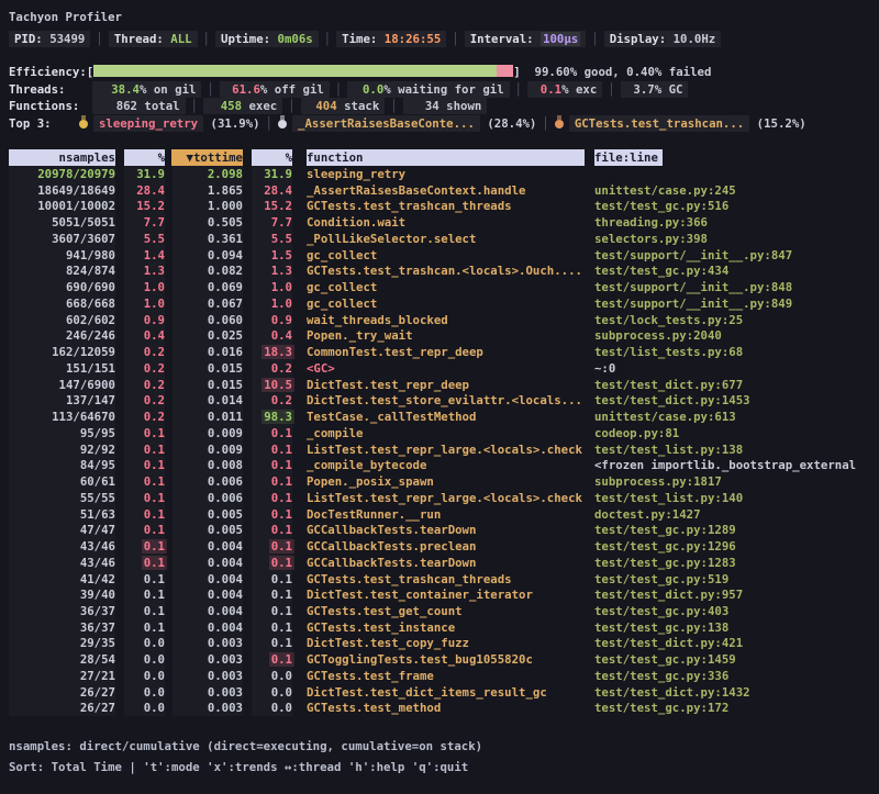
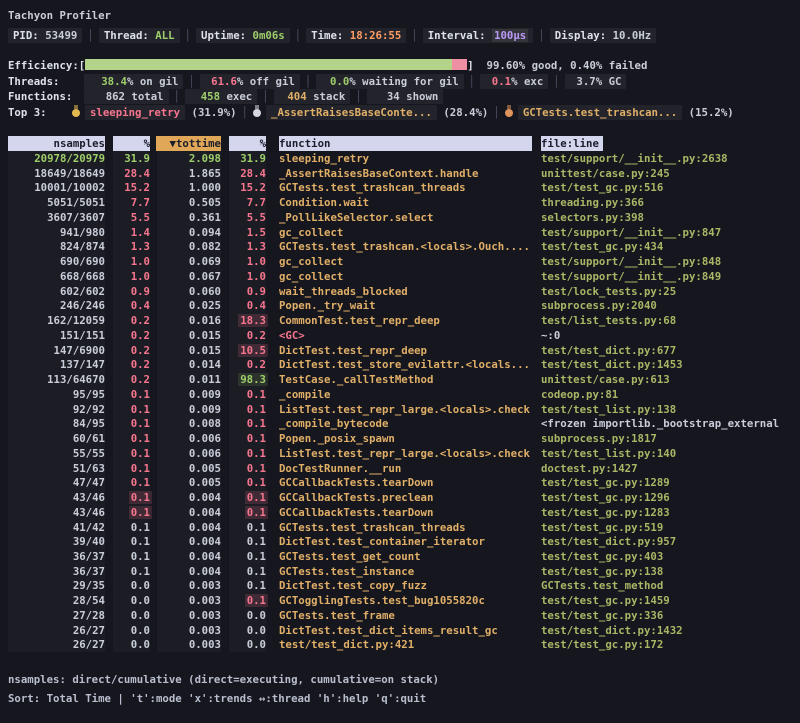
  Tachyon Profiler
  PID: 53499 │ Thread: ALL │ Uptime: 0m06s │ Time: 18:26:55 │ Interval: 100µs │ Display: 10.0Hz
  Efficiency:[ ] 99.60% good, 0.40% failed
  Threads: 38.4% on gil │ 61.6% off gil │ 0.0% waiting for gil │ 0.1% exc │ 3.7% GC
  Functions: 862 total │ 458 exec │ 404 stack │ 34 shown
  Top 3: sleeping_retry (31.9%) │ _AssertRaisesBaseConte... (28.4%) │ GCTests.test_trashcan... (15.2%)
  nsamples
  %
  ▼tottime
  %
  function
  file:line
  20978/20979
  31.9
  2.098
  31.9
  sleeping_retry
+ test/support/__init__.py:2638
  18649/18649
  28.4
  1.865
  28.4
  _AssertRaisesBaseContext.handle
  unittest/case.py:245
  10001/10002
  15.2
  1.000
  15.2
  GCTests.test_trashcan_threads
  test/test_gc.py:516
  5051/5051
  7.7
  0.505
  7.7
  Condition.wait
  threading.py:366
  3607/3607
  5.5
  0.361
  5.5
  _PollLikeSelector.select
  selectors.py:398
  941/980
  1.4
  0.094
  1.5
  gc_collect
  test/support/__init__.py:847
  824/874
  1.3
  0.082
  1.3
  GCTests.test_trashcan.<locals>.Ouch....
  test/test_gc.py:434
  690/690
  1.0
  0.069
  1.0
  gc_collect
  test/support/__init__.py:848
  668/668
  1.0
  0.067
  1.0
  gc_collect
  test/support/__init__.py:849
  602/602
  0.9
  0.060
  0.9
  wait_threads_blocked
  test/lock_tests.py:25
  246/246
  0.4
  0.025
  0.4
  Popen._try_wait
  subprocess.py:2040
  162/12059
  0.2
  0.016
  18.3
  CommonTest.test_repr_deep
  test/list_tests.py:68
  151/151
  0.2
  0.015
  0.2
  <GC>
  ~:0
  147/6900
  0.2
  0.015
  10.5
  DictTest.test_repr_deep
  test/test_dict.py:677
  137/147
  0.2
  0.014
  0.2
  DictTest.test_store_evilattr.<locals...
  test/test_dict.py:1453
  113/64670
  0.2
  0.011
  98.3
  TestCase._callTestMethod
  unittest/case.py:613
  95/95
  0.1
  0.009
  0.1
  _compile
  codeop.py:81
  92/92
  0.1
  0.009
  0.1
  ListTest.test_repr_large.<locals>.check
  test/test_list.py:138
  84/95
  0.1
  0.008
  0.1
  _compile_bytecode
  <frozen importlib._bootstrap_external
  60/61
  0.1
  0.006
  0.1
  Popen._posix_spawn
  subprocess.py:1817
  55/55
  0.1
  0.006
  0.1
  ListTest.test_repr_large.<locals>.check
  test/test_list.py:140
  51/63
  0.1
  0.005
  0.1
  DocTestRunner.__run
  doctest.py:1427
  47/47
  0.1
  0.005
  0.1
  GCCallbackTests.tearDown
  test/test_gc.py:1289
  43/46
  0.1
  0.004
  0.1
  GCCallbackTests.preclean
  test/test_gc.py:1296
  43/46
  0.1
  0.004
  0.1
  GCCallbackTests.tearDown
  test/test_gc.py:1283
  41/42
  0.1
  0.004
  0.1
  GCTests.test_trashcan_threads
  test/test_gc.py:519
  39/40
  0.1
  0.004
  0.1
  DictTest.test_container_iterator
  test/test_dict.py:957
  36/37
  0.1
  0.004
  0.1
  GCTests.test_get_count
  test/test_gc.py:403
  36/37
  0.1
  0.004
  0.1
  GCTests.test_instance
  test/test_gc.py:138
  29/35
  0.0
  0.003
  0.1
  DictTest.test_copy_fuzz
- test/test_dict.py:421
+ GCTests.test_method
  28/54
  0.0
  0.003
  0.1
  GCTogglingTests.test_bug1055820c
  test/test_gc.py:1459
- 27/21
+ 27/28
  0.0
  0.003
  0.0
  GCTests.test_frame
  test/test_gc.py:336
  26/27
  0.0
  0.003
  0.0
  DictTest.test_dict_items_result_gc
  test/test_dict.py:1432
  26/27
  0.0
  0.003
  0.0
- GCTests.test_method
+ test/test_dict.py:421
  test/test_gc.py:172
  nsamples: direct/cumulative (direct=executing, cumulative=on stack)
  Sort: Total Time | 't':mode 'x':trends ↔:thread 'h':help 'q':quit
